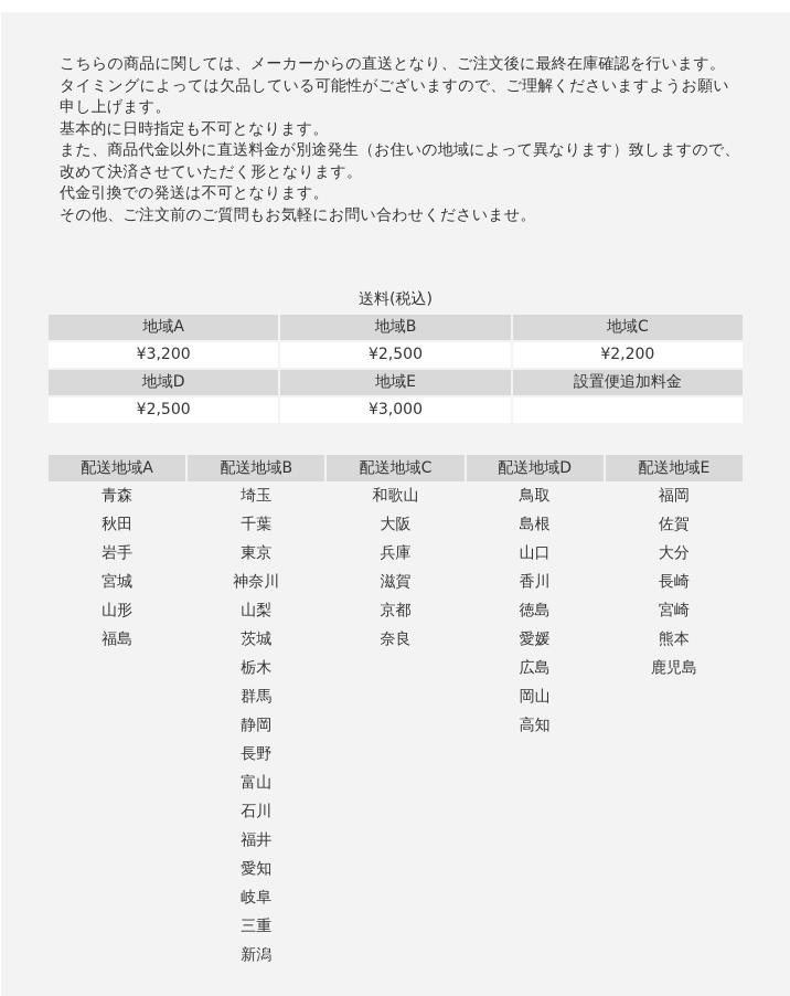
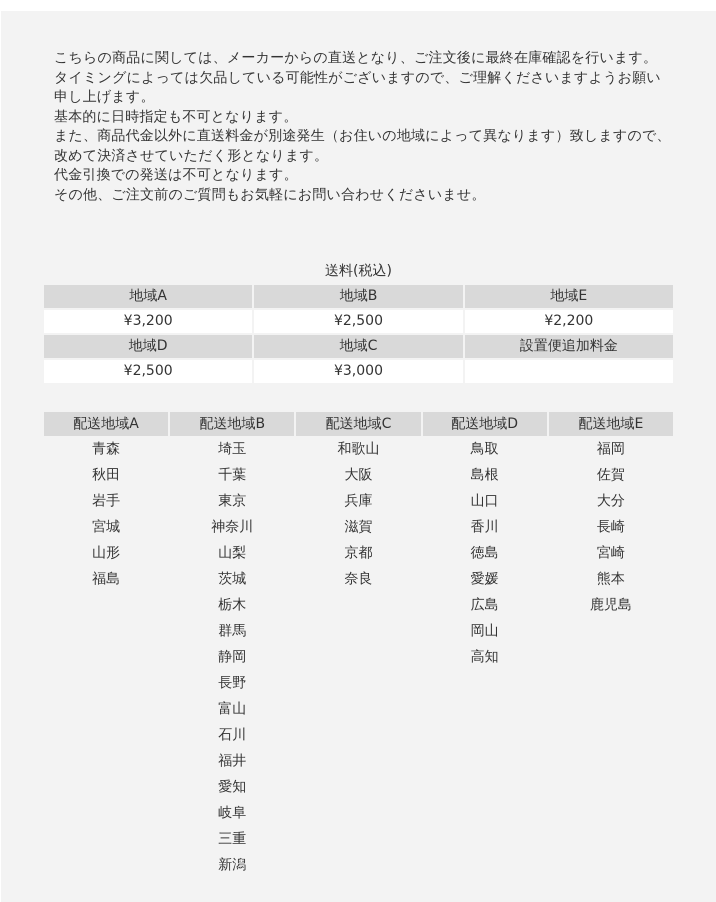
  こちらの商品に関しては、メーカーからの直送となり、ご注文後に最終在庫確認を行います。
  タイミングによっては欠品している可能性がございますので、ご理解くださいますようお願い申し上げます。
  基本的に日時指定も不可となります。
  また、商品代金以外に直送料金が別途発生（お住いの地域によって異なります）致しますので、改めて決済させていただく形となります。
  代金引換での発送は不可となります。
  その他、ご注文前のご質問もお気軽にお問い合わせくださいませ。
  送料(税込)
- 地域A	地域B	地域C
+ 地域A	地域B	地域E
  ¥3,200	¥2,500	¥2,200
- 地域D	地域E	設置便追加料金
+ 地域D	地域C	設置便追加料金
  ¥2,500	¥3,000
  配送地域A	配送地域B	配送地域C	配送地域D	配送地域E
  青森秋田岩手宮城山形福島	埼玉千葉東京神奈川山梨茨城栃木群馬静岡長野富山石川福井愛知岐阜三重新潟	和歌山大阪兵庫滋賀京都奈良	鳥取島根山口香川徳島愛媛広島岡山高知	福岡佐賀大分長崎宮崎熊本鹿児島
